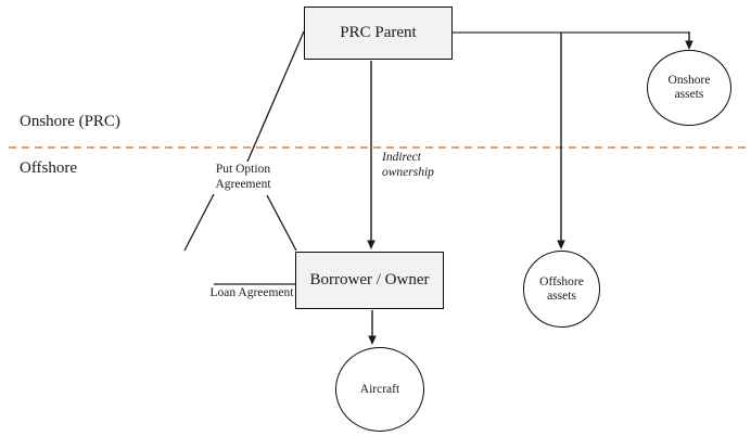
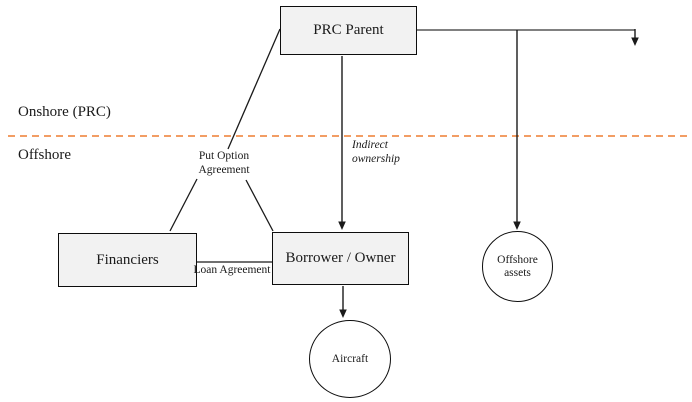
  Onshore (PRC)
  Offshore
  PRC Parent
+ Financiers
  Borrower / Owner
- Onshore assets
  Offshore assets
  Aircraft
  Put Option Agreement
  Loan Agreement
  Indirect ownership
